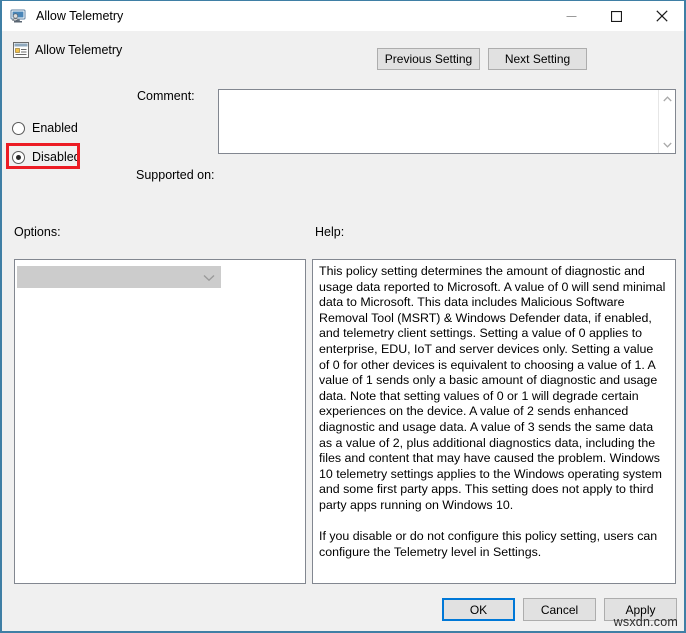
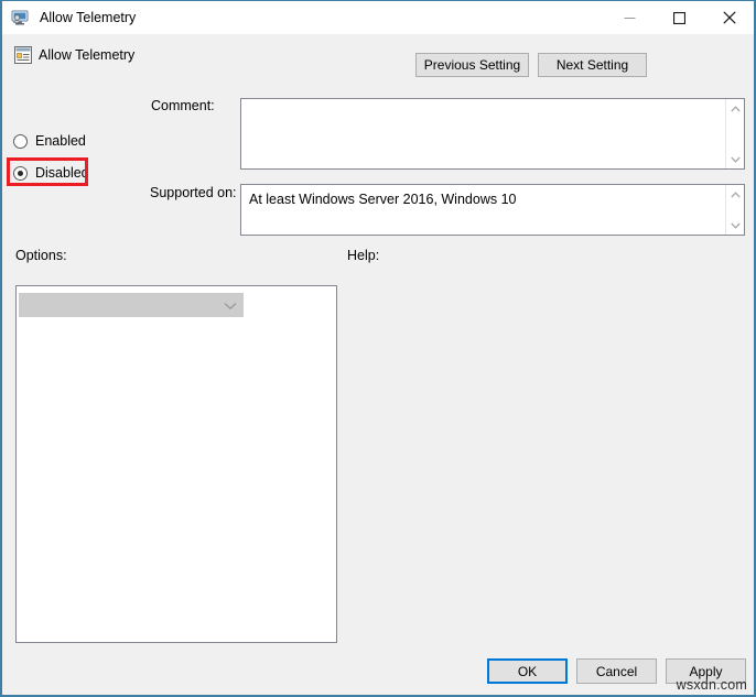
  Allow Telemetry
  Allow Telemetry
  Previous Setting
  Next Setting
  Enabled
  Disabled
  Comment:
  Supported on:
+ At least Windows Server 2016, Windows 10
  Options:
  Help:
- This policy setting determines the amount of diagnostic and usage data reported to Microsoft. A value of 0 will send minimal data to Microsoft. This data includes Malicious Software Removal Tool (MSRT) & Windows Defender data, if enabled, and telemetry client settings. Setting a value of 0 applies to enterprise, EDU, IoT and server devices only. Setting a value of 0 for other devices is equivalent to choosing a value of 1. A value of 1 sends only a basic amount of diagnostic and usage data. Note that setting values of 0 or 1 will degrade certain experiences on the device. A value of 2 sends enhanced diagnostic and usage data. A value of 3 sends the same data as a value of 2, plus additional diagnostics data, including the files and content that may have caused the problem. Windows 10 telemetry settings applies to the Windows operating system and some first party apps. This setting does not apply to third party apps running on Windows 10.
- If you disable or do not configure this policy setting, users can configure the Telemetry level in Settings.
  OK
  Cancel
  Apply
  wsxdn.com
